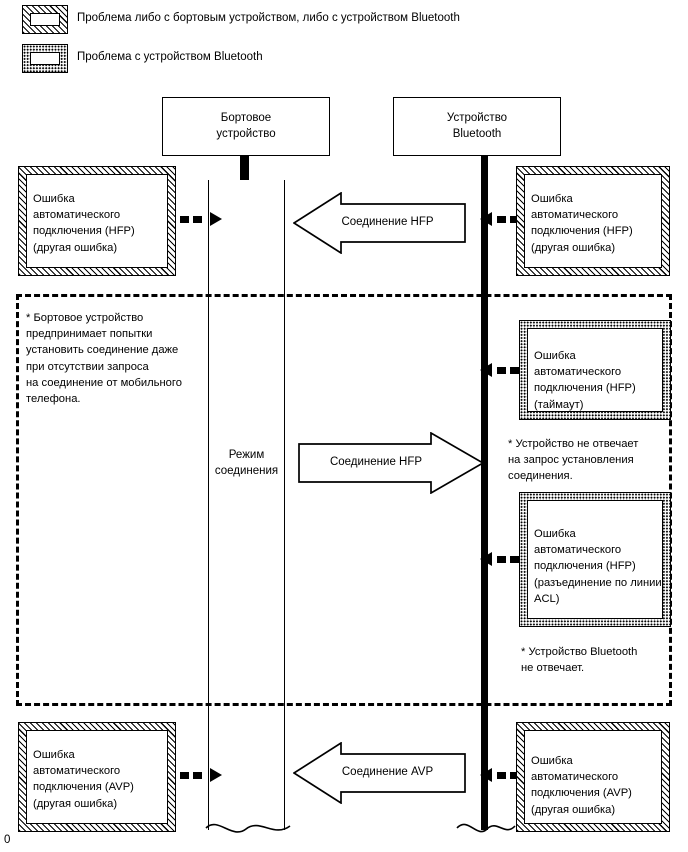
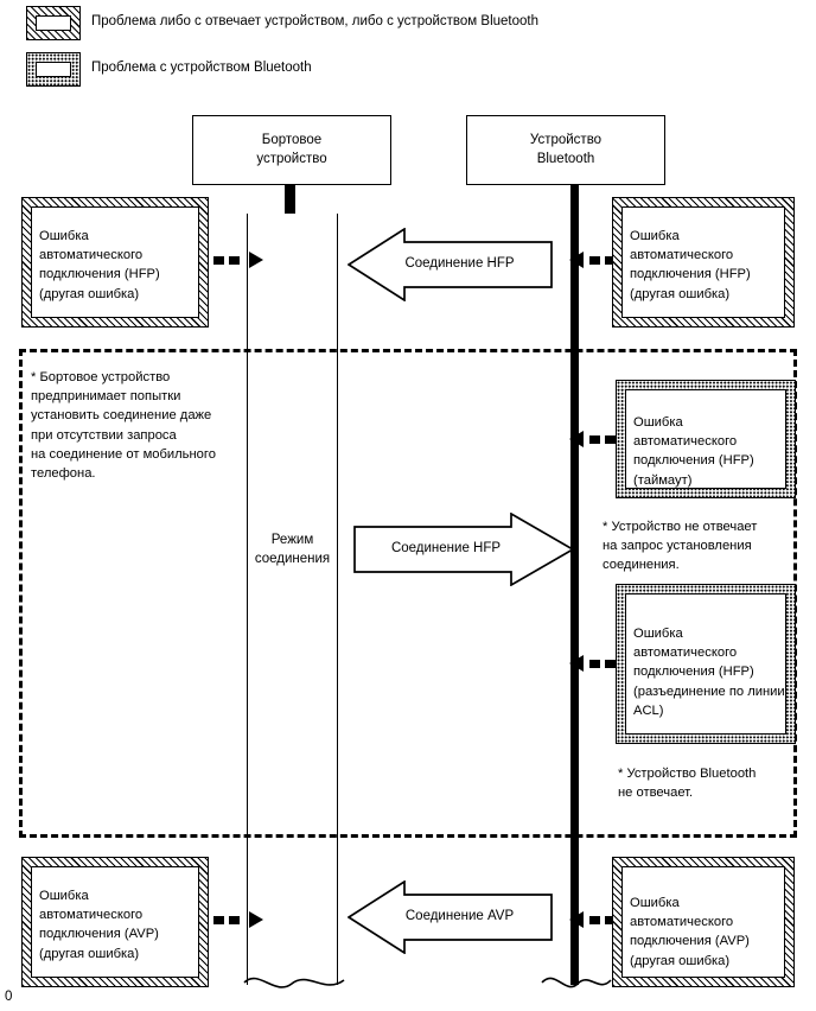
- Проблема либо с бортовым устройством, либо с устройством Bluetooth
+ Проблема либо с отвечает устройством, либо с устройством Bluetooth
  Проблема с устройством Bluetooth
  Бортовое
  устройство
  Устройство
  Bluetooth
  Режим
  соединения
  Ошибка
  автоматического
  подключения (HFP)
  (другая ошибка)
  Соединение HFP
  Ошибка
  автоматического
  подключения (HFP)
  (другая ошибка)
  * Бортовое устройство
  предпринимает попытки
  установить соединение даже
  при отсутствии запроса
  на соединение от мобильного
  телефона.
  Ошибка автоматического
  подключения (HFP)
  (таймаут)
  * Устройство не отвечает
  на запрос установления
  соединения.
  Соединение HFP
  Ошибка автоматического
  подключения (HFP)
  (разъединение по линии
  ACL)
  * Устройство Bluetooth
  не отвечает.
  Ошибка
  автоматического
  подключения (AVP)
  (другая ошибка)
  Соединение AVP
  Ошибка автоматического
  подключения (AVP)
  (другая ошибка)
  0
